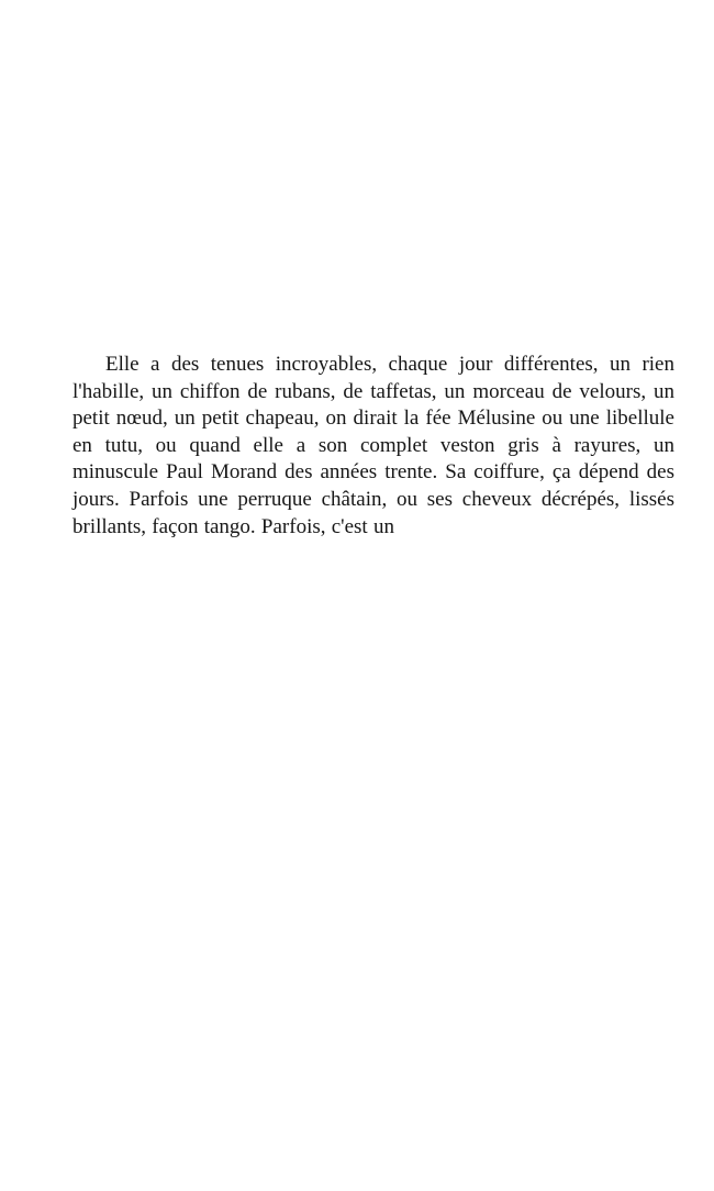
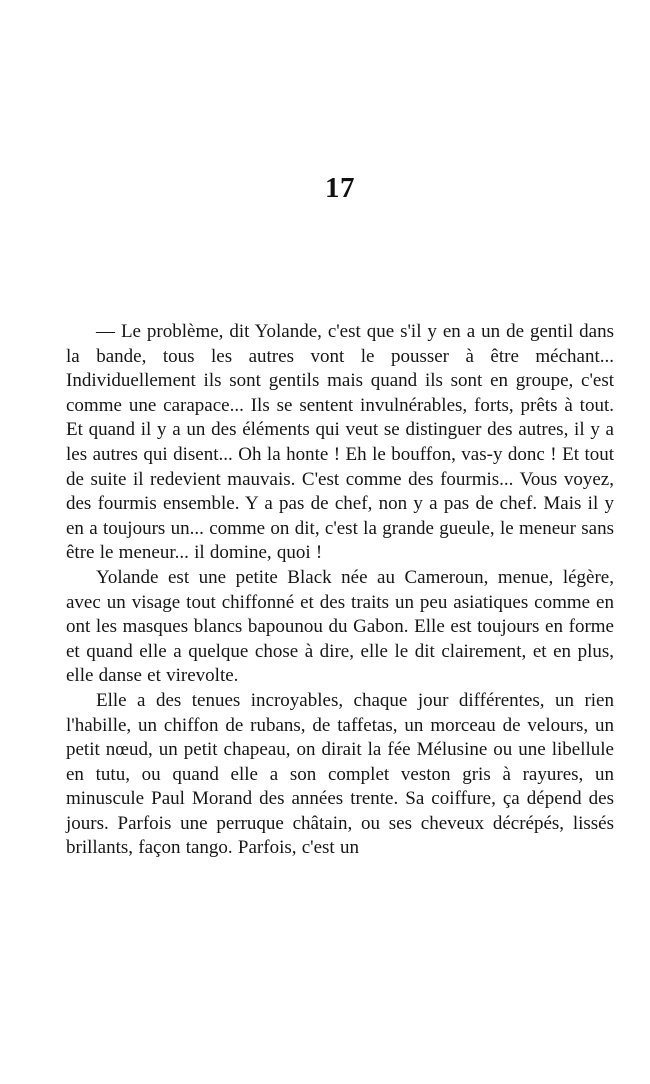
+ 17
+ — Le problème, dit Yolande, c'est que s'il y en a un de gentil dans la bande, tous les autres vont le pousser à être méchant... Individuellement ils sont gentils mais quand ils sont en groupe, c'est comme une carapace... Ils se sentent invulnérables, forts, prêts à tout. Et quand il y a un des éléments qui veut se distinguer des autres, il y a les autres qui disent... Oh la honte ! Eh le bouffon, vas-y donc ! Et tout de suite il redevient mauvais. C'est comme des fourmis... Vous voyez, des fourmis ensemble. Y a pas de chef, non y a pas de chef. Mais il y en a toujours un... comme on dit, c'est la grande gueule, le meneur sans être le meneur... il domine, quoi !
+ Yolande est une petite Black née au Cameroun, menue, légère, avec un visage tout chiffonné et des traits un peu asiatiques comme en ont les masques blancs bapounou du Gabon. Elle est toujours en forme et quand elle a quelque chose à dire, elle le dit clairement, et en plus, elle danse et virevolte.
  Elle a des tenues incroyables, chaque jour différentes, un rien l'habille, un chiffon de rubans, de taffetas, un morceau de velours, un petit nœud, un petit chapeau, on dirait la fée Mélusine ou une libellule en tutu, ou quand elle a son complet veston gris à rayures, un minuscule Paul Morand des années trente. Sa coiffure, ça dépend des jours. Parfois une perruque châtain, ou ses cheveux décrépés, lissés brillants, façon tango. Parfois, c'est un
